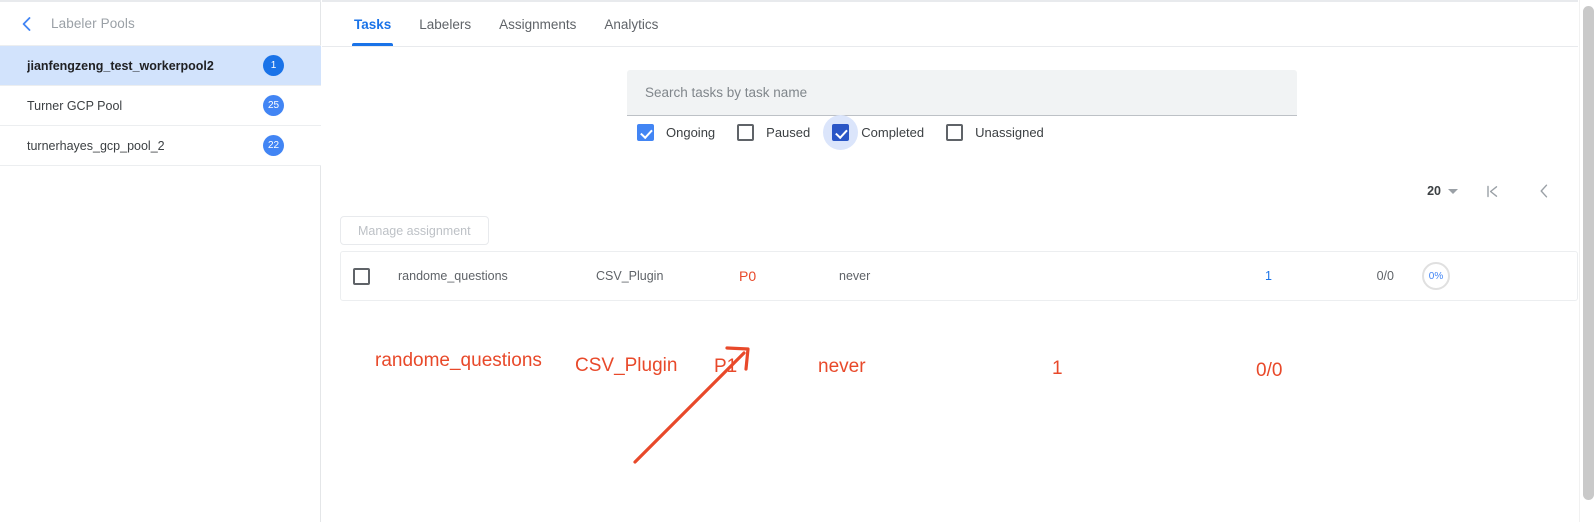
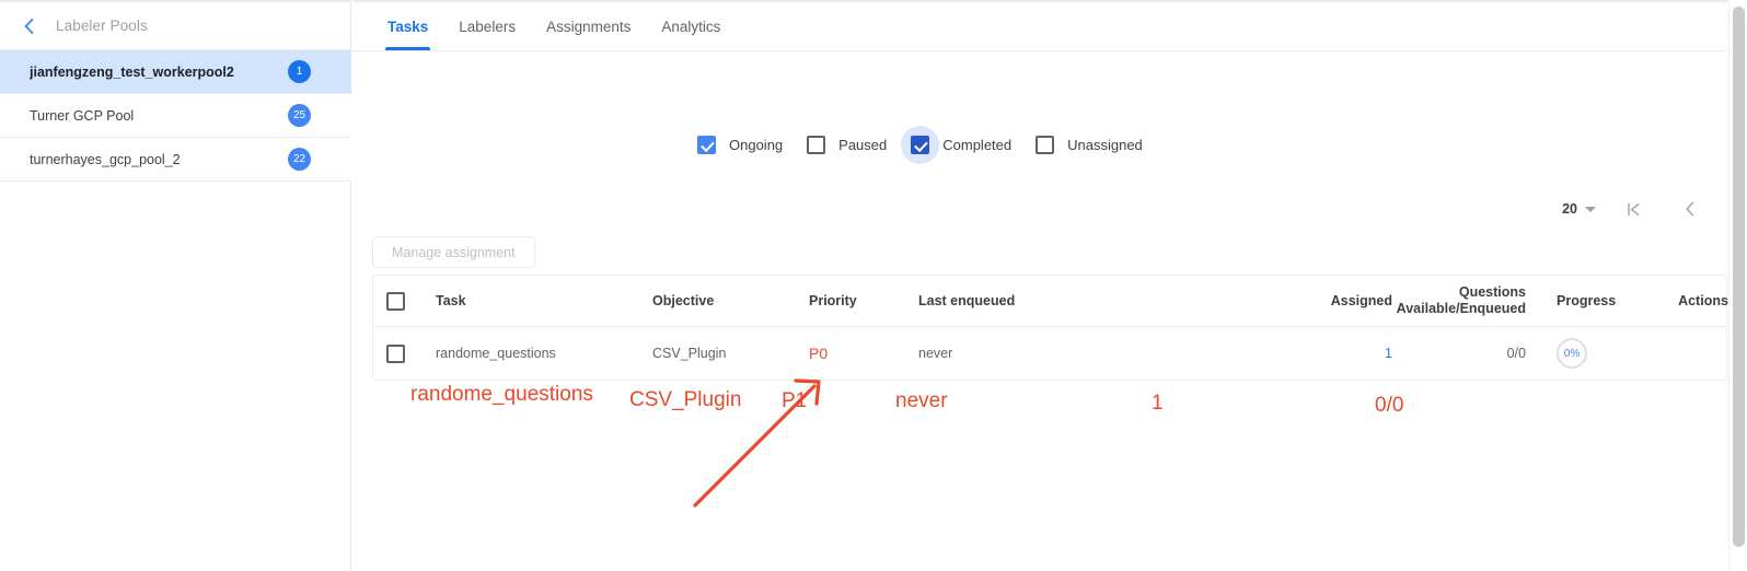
  Labeler Pools
  jianfengzeng_test_workerpool2
  1
  Turner GCP Pool
  25
  turnerhayes_gcp_pool_2
  22
  Tasks
  Labelers
  Assignments
  Analytics
- Search tasks by task name
  Ongoing
  Paused
  Completed
  Unassigned
  20
  Manage assignment
+ Task
+ Objective
+ Priority
+ Last enqueued
+ Assigned
+ Questions
+ Available/Enqueued
+ Progress
+ Actions
  randome_questions
  CSV_Plugin
  P0
  never
  1
  0/0
  0%
  randome_questions
  CSV_Plugin
  never
  1
  0/0
